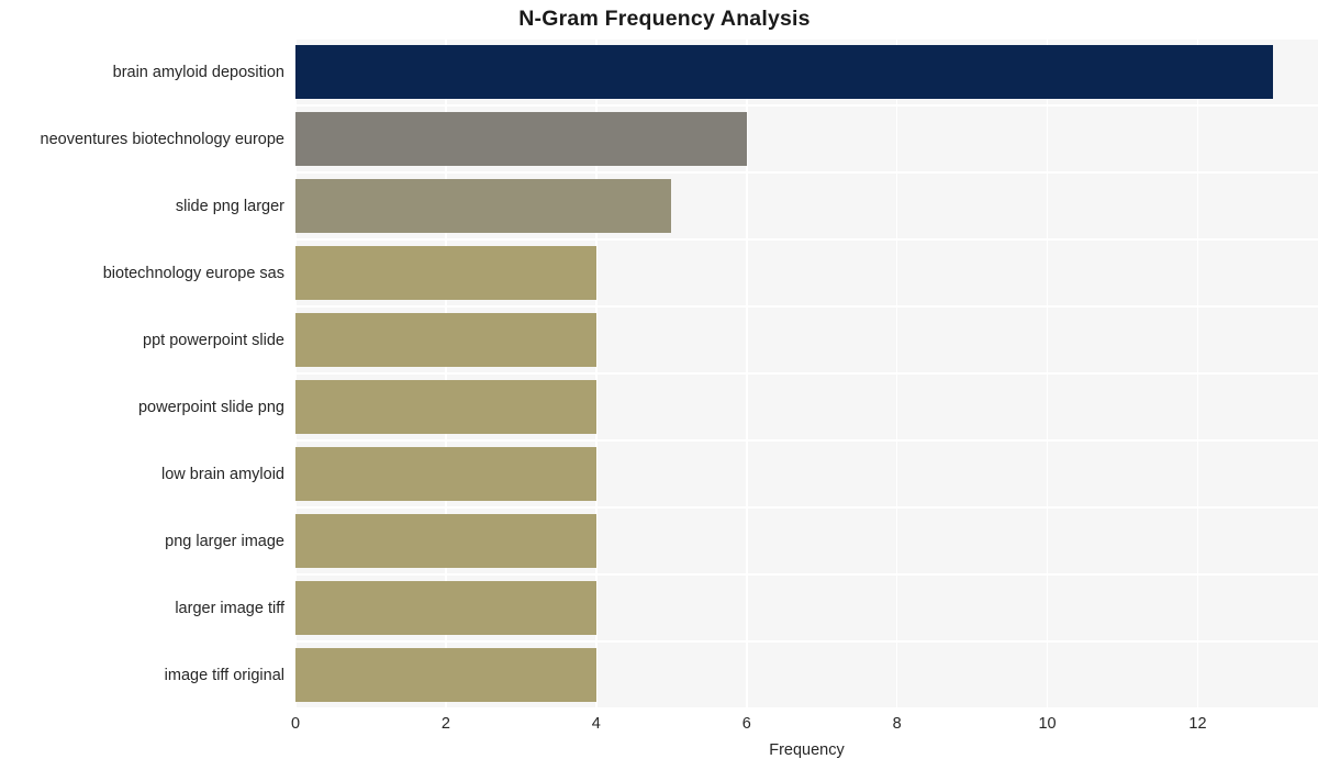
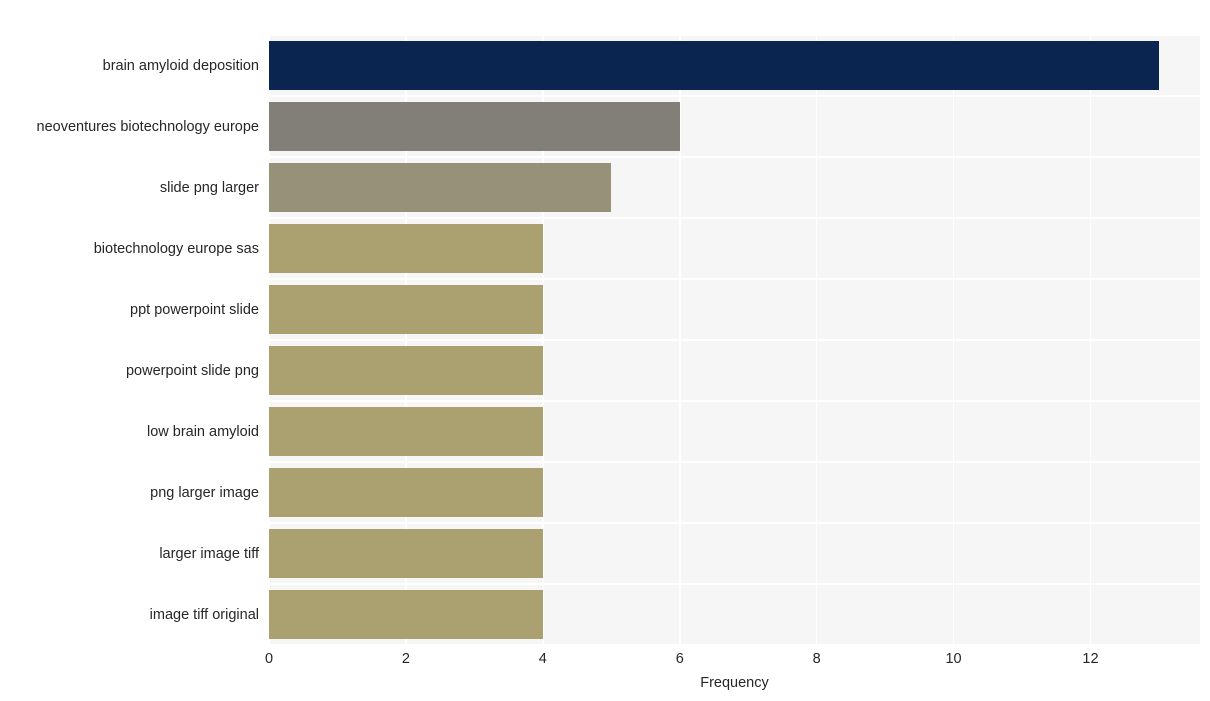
- N-Gram Frequency Analysis
  brain amyloid deposition
  neoventures biotechnology europe
  slide png larger
  biotechnology europe sas
  ppt powerpoint slide
  powerpoint slide png
  low brain amyloid
  png larger image
  larger image tiff
  image tiff original
  0
  2
  4
  6
  8
  10
  12
  Frequency
